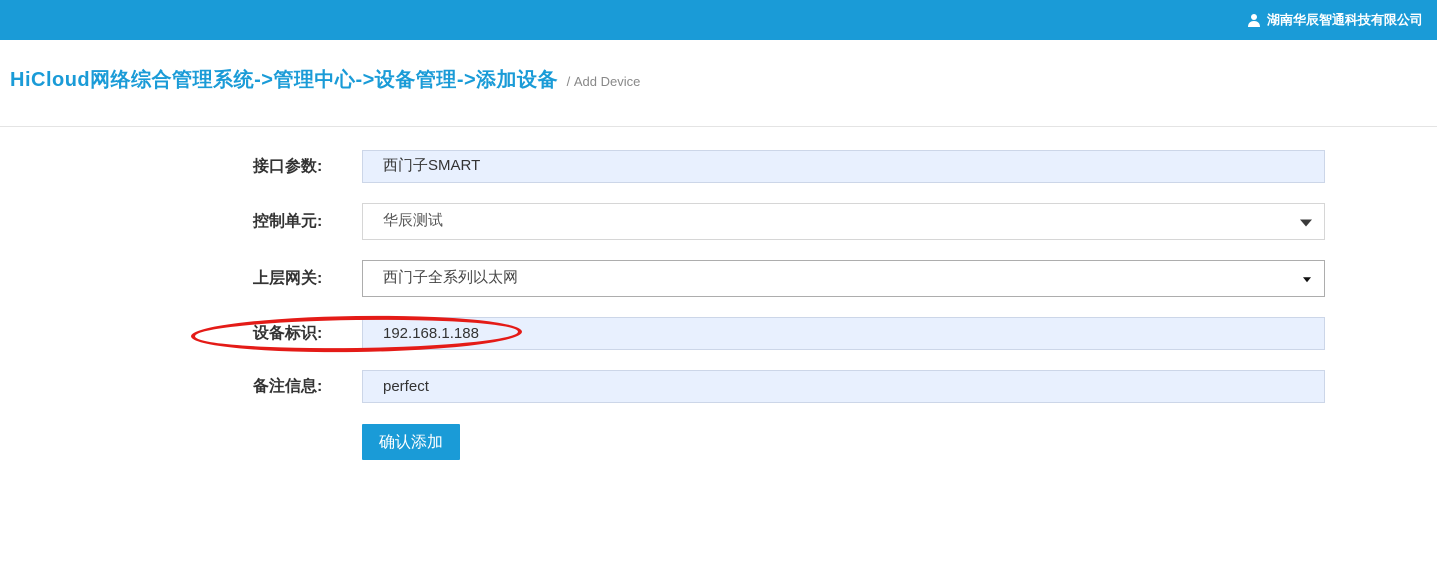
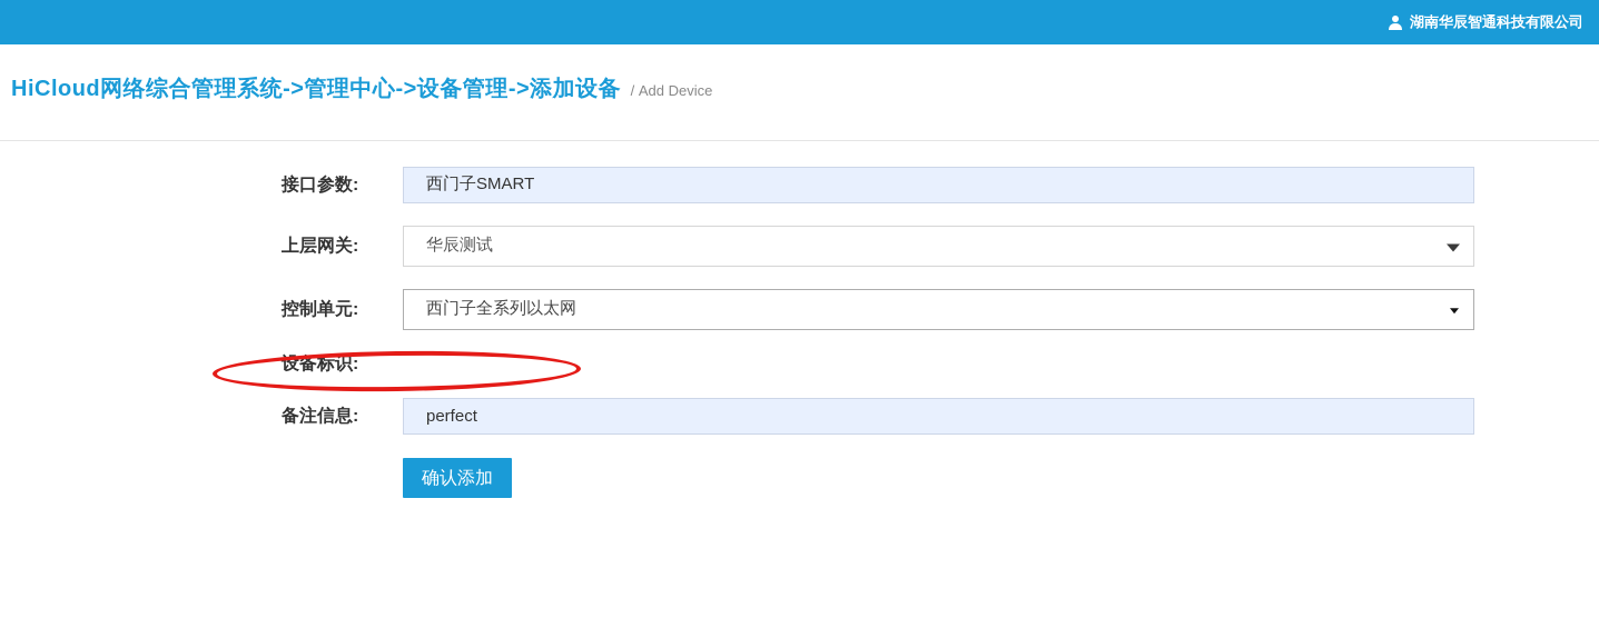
  湖南华辰智通科技有限公司
  HiCloud网络综合管理系统->管理中心->设备管理->添加设备 / Add Device
  接口参数:
  西门子SMART
- 控制单元:
+ 上层网关:
  华辰测试
- 上层网关:
+ 控制单元:
  西门子全系列以太网
  设备标识:
- 192.168.1.188
  备注信息:
  perfect
  确认添加
